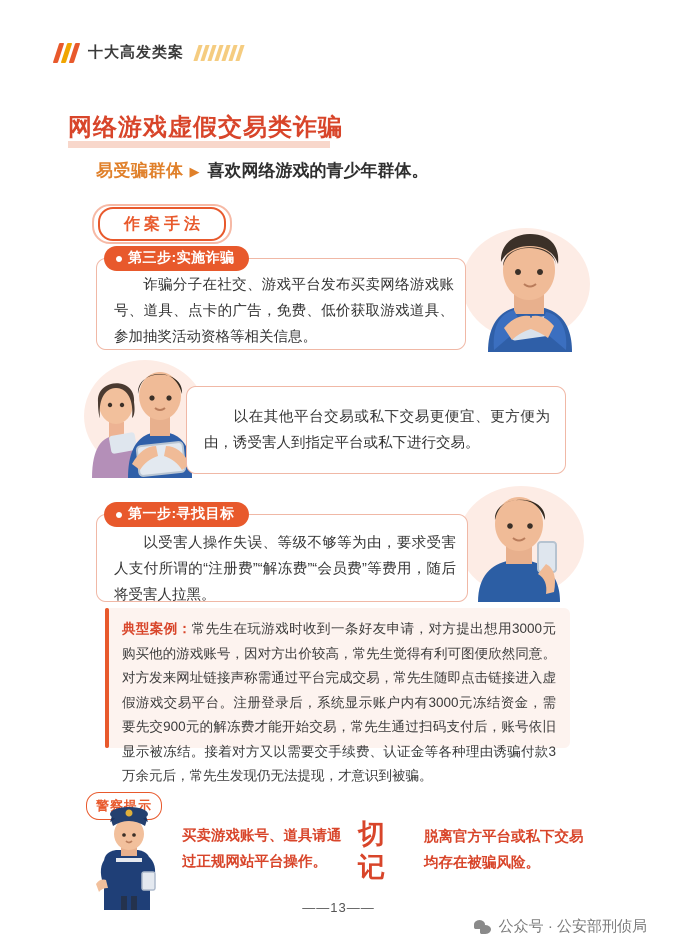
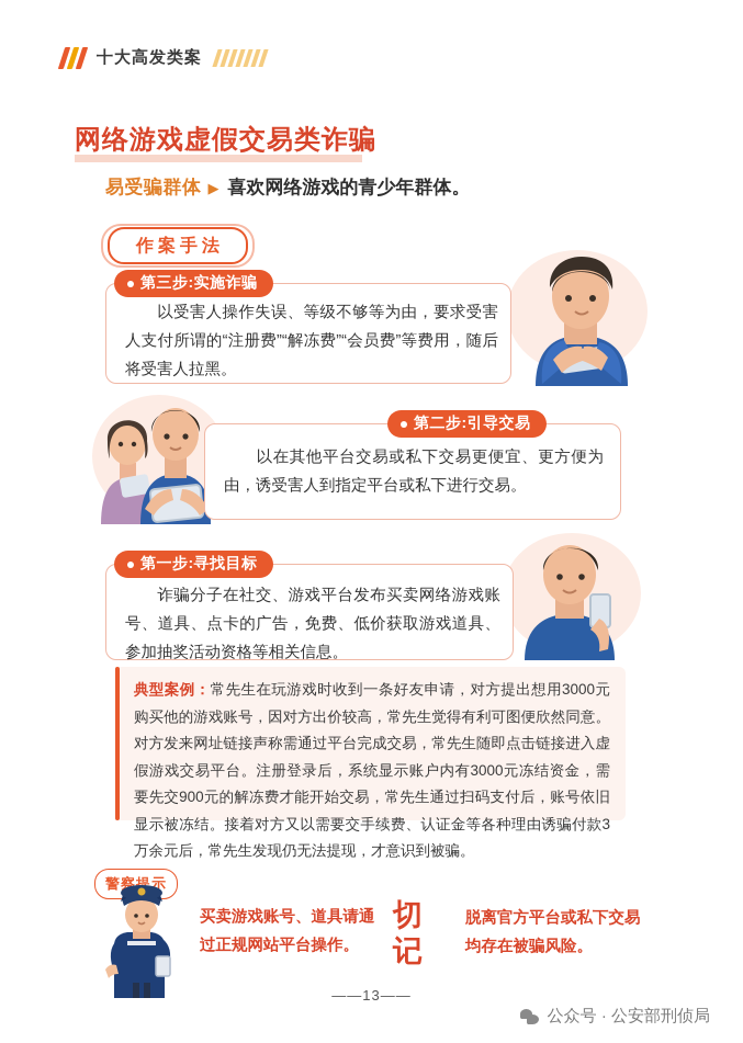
  十大高发类案
  网络游戏虚假交易类诈骗
  易受骗群体
  ▶
  喜欢网络游戏的青少年群体。
  作案手法
  第三步:实施诈骗
- 诈骗分子在社交、游戏平台发布买卖网络游戏账号、道具、点卡的广告，免费、低价获取游戏道具、参加抽奖活动资格等相关信息。
+ 以受害人操作失误、等级不够等为由，要求受害人支付所谓的“注册费”“解冻费”“会员费”等费用，随后将受害人拉黑。
+ 第二步:引导交易
  以在其他平台交易或私下交易更便宜、更方便为由，诱受害人到指定平台或私下进行交易。
  第一步:寻找目标
- 以受害人操作失误、等级不够等为由，要求受害人支付所谓的“注册费”“解冻费”“会员费”等费用，随后将受害人拉黑。
+ 诈骗分子在社交、游戏平台发布买卖网络游戏账号、道具、点卡的广告，免费、低价获取游戏道具、参加抽奖活动资格等相关信息。
  典型案例：常先生在玩游戏时收到一条好友申请，对方提出想用3000元购买他的游戏账号，因对方出价较高，常先生觉得有利可图便欣然同意。对方发来网址链接声称需通过平台完成交易，常先生随即点击链接进入虚假游戏交易平台。注册登录后，系统显示账户内有3000元冻结资金，需要先交900元的解冻费才能开始交易，常先生通过扫码支付后，账号依旧显示被冻结。接着对方又以需要交手续费、认证金等各种理由诱骗付款3万余元后，常先生发现仍无法提现，才意识到被骗。
  警察提示
  买卖游戏账号、道具请通过正规网站平台操作。
  切记
  脱离官方平台或私下交易均存在被骗风险。
  ——13——
  公众号 · 公安部刑侦局
